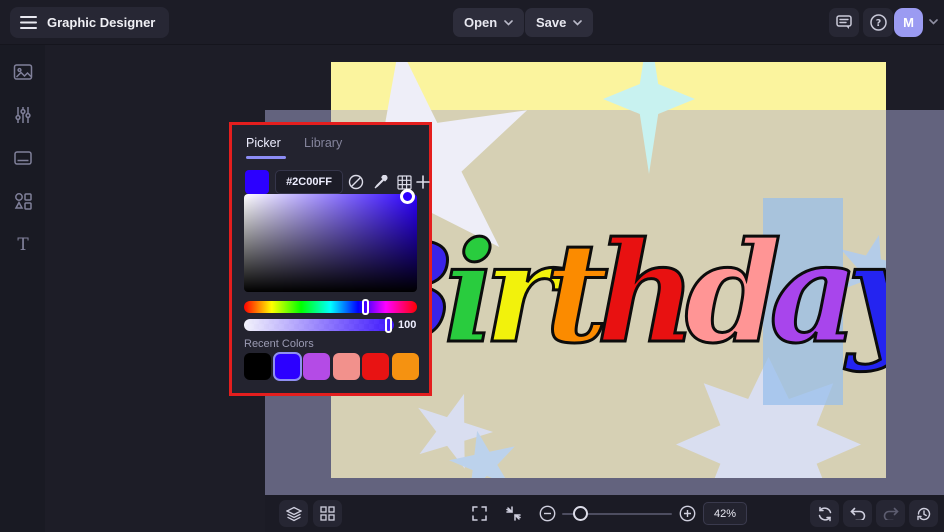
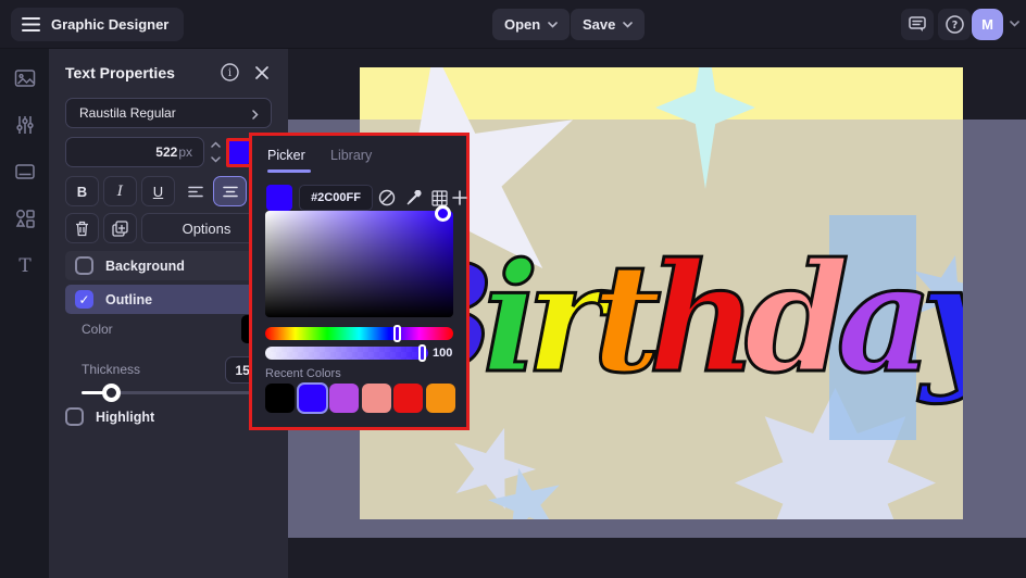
  irthday
  Graphic Designer
  Open
  Save
  ?
  M
  T
+ Text Properties
+ i
+ Raustila Regular
+ 522
+ px
+ B
+ I
+ U
+ Options
+ Background
+ ✓
+ Outline
+ Color
+ Thickness
+ 15
+ Highlight
  Picker
  Library
  #2C00FF
  100
  Recent Colors
- 42%
